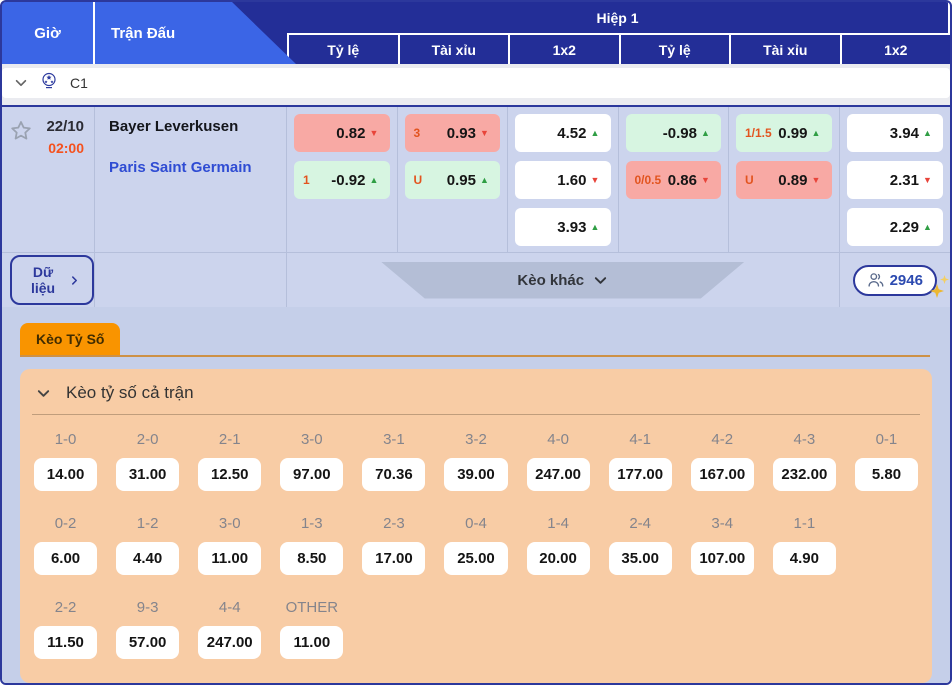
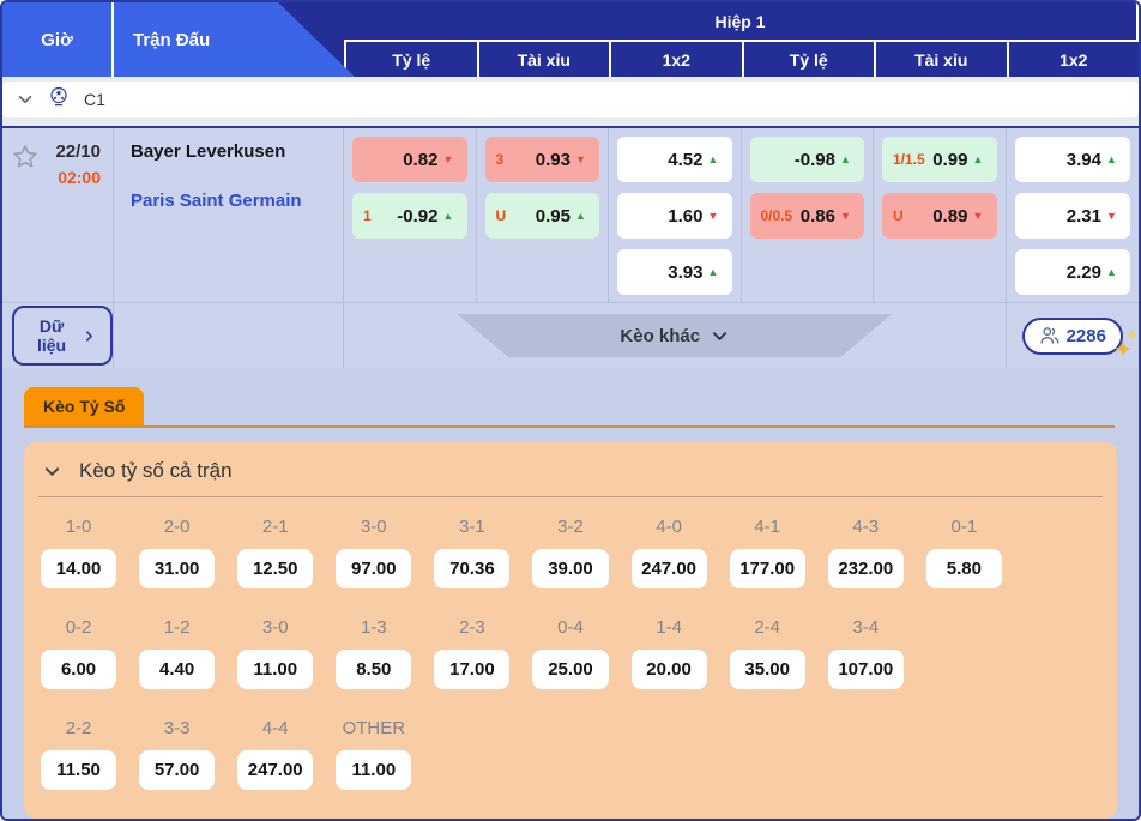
  Giờ
  Trận Đấu
  Hiệp 1
  Tỷ lệ
  Tài xỉu
  1x2
  Tỷ lệ
  Tài xỉu
  1x2
  C1
  22/10
  02:00
  Bayer Leverkusen
  Paris Saint Germain
  0.82
  ▼
  1
  -0.92
  ▲
  3
  0.93
  ▼
  U
  0.95
  ▲
  4.52
  ▲
  1.60
  ▼
  3.93
  ▲
  -0.98
  ▲
  0/0.5
  0.86
  ▼
  1/1.5
  0.99
  ▲
  U
  0.89
  ▼
  3.94
  ▲
  2.31
  ▼
  2.29
  ▲
  Dữ liệu
  Kèo khác
- 2946
+ 2286
  Kèo Tỷ Số
  Kèo tỷ số cả trận
  1-0
  14.00
  2-0
  31.00
  2-1
  12.50
  3-0
  97.00
  3-1
  70.36
  3-2
  39.00
  4-0
  247.00
  4-1
  177.00
- 4-2
- 167.00
  4-3
  232.00
  0-1
  5.80
  0-2
  6.00
  1-2
  4.40
  3-0
  11.00
  1-3
  8.50
  2-3
  17.00
  0-4
  25.00
  1-4
  20.00
  2-4
  35.00
  3-4
  107.00
- 1-1
- 4.90
  2-2
  11.50
- 9-3
+ 3-3
  57.00
  4-4
  247.00
  OTHER
  11.00
